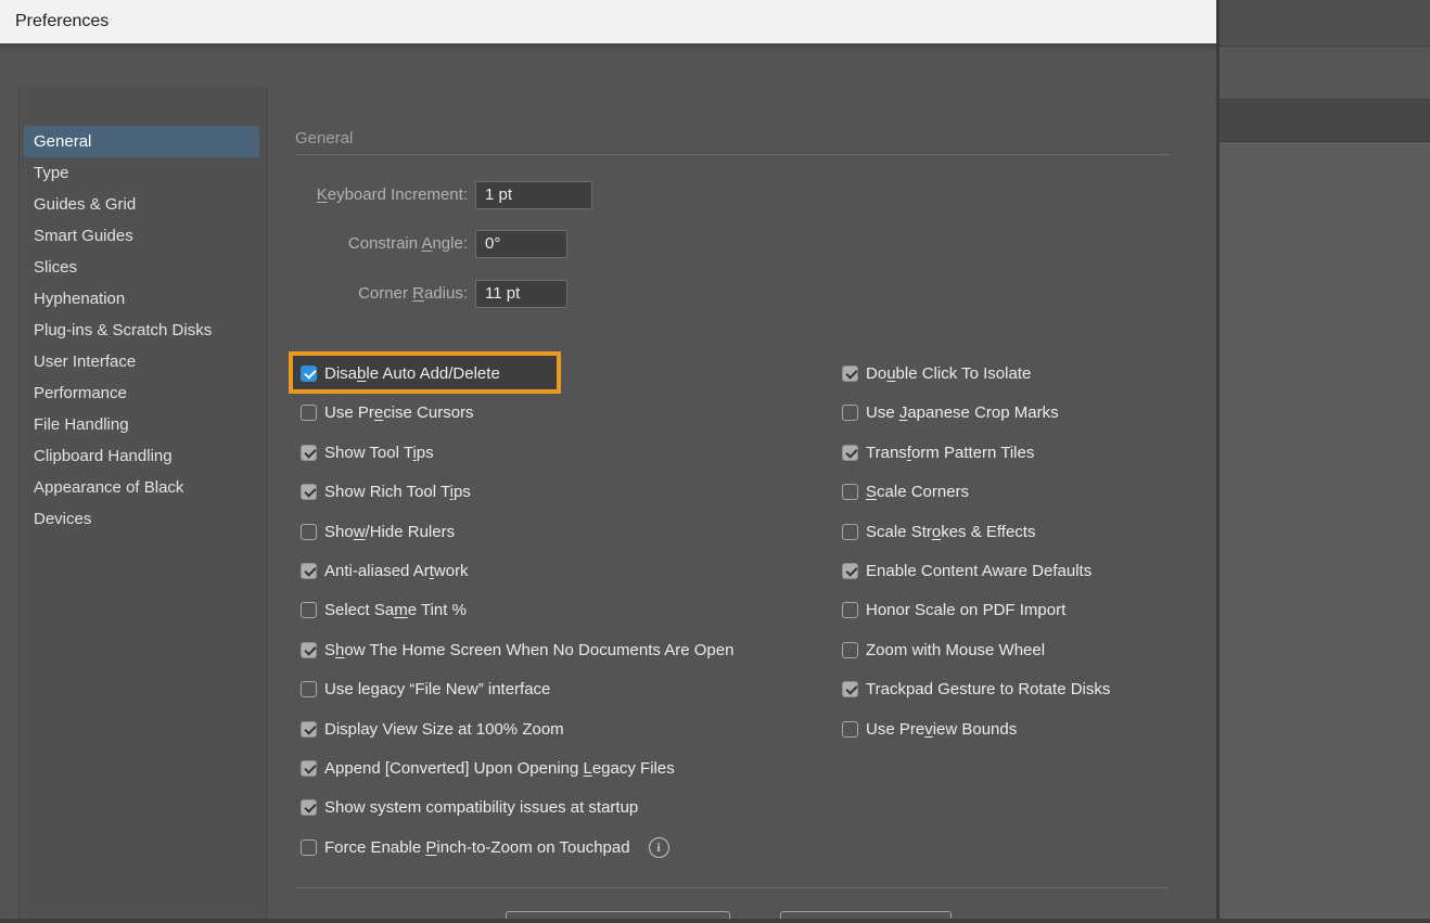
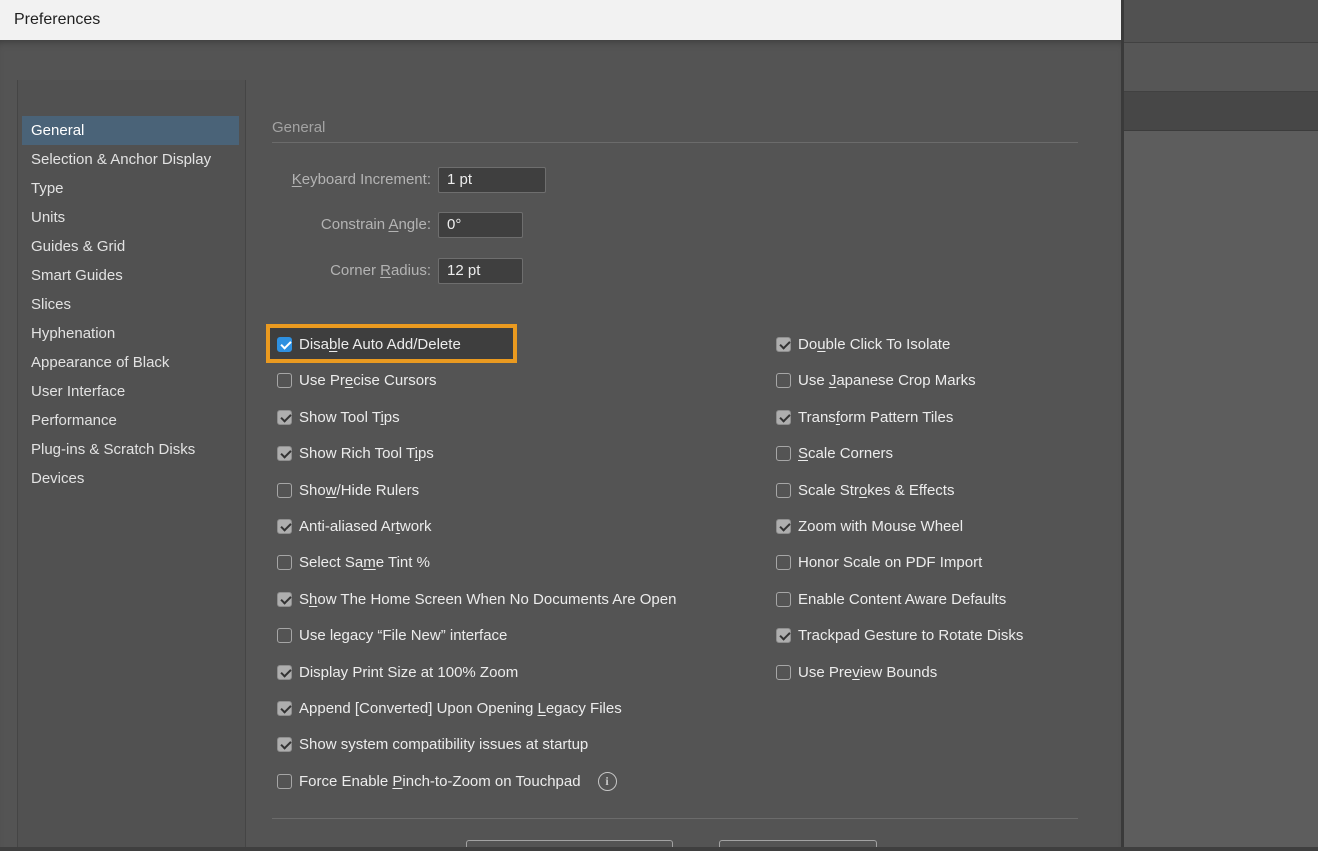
  Preferences
  General
+ Selection & Anchor Display
  Type
+ Units
  Guides & Grid
  Smart Guides
  Slices
  Hyphenation
- Plug-ins & Scratch Disks
+ Appearance of Black
  User Interface
  Performance
- File Handling
- Clipboard Handling
- Appearance of Black
+ Plug-ins & Scratch Disks
  Devices
  General
  Keyboard Increment:
  1 pt
  Constrain Angle:
  0°
  Corner Radius:
- 11 pt
+ 12 pt
  Disable Auto Add/Delete
  Use Precise Cursors
  Show Tool Tips
  Show Rich Tool Tips
  Show/Hide Rulers
  Anti-aliased Artwork
  Select Same Tint %
  Show The Home Screen When No Documents Are Open
  Use legacy “File New” interface
- Display View Size at 100% Zoom
+ Display Print Size at 100% Zoom
  Append [Converted] Upon Opening Legacy Files
  Show system compatibility issues at startup
  Force Enable Pinch-to-Zoom on Touchpad
  i
  Double Click To Isolate
  Use Japanese Crop Marks
  Transform Pattern Tiles
  Scale Corners
  Scale Strokes & Effects
- Enable Content Aware Defaults
+ Zoom with Mouse Wheel
  Honor Scale on PDF Import
- Zoom with Mouse Wheel
+ Enable Content Aware Defaults
  Trackpad Gesture to Rotate Disks
  Use Preview Bounds
